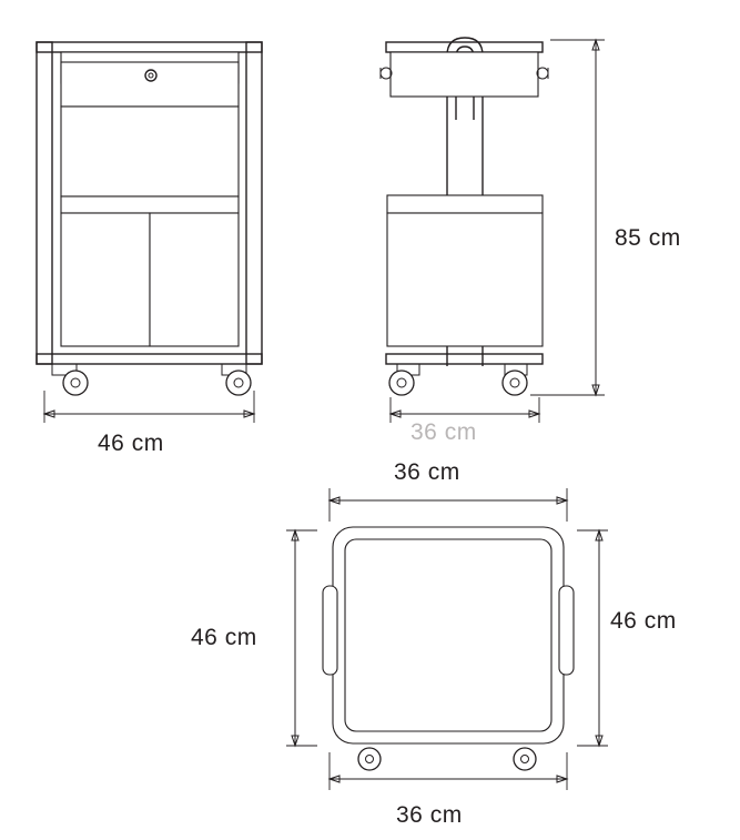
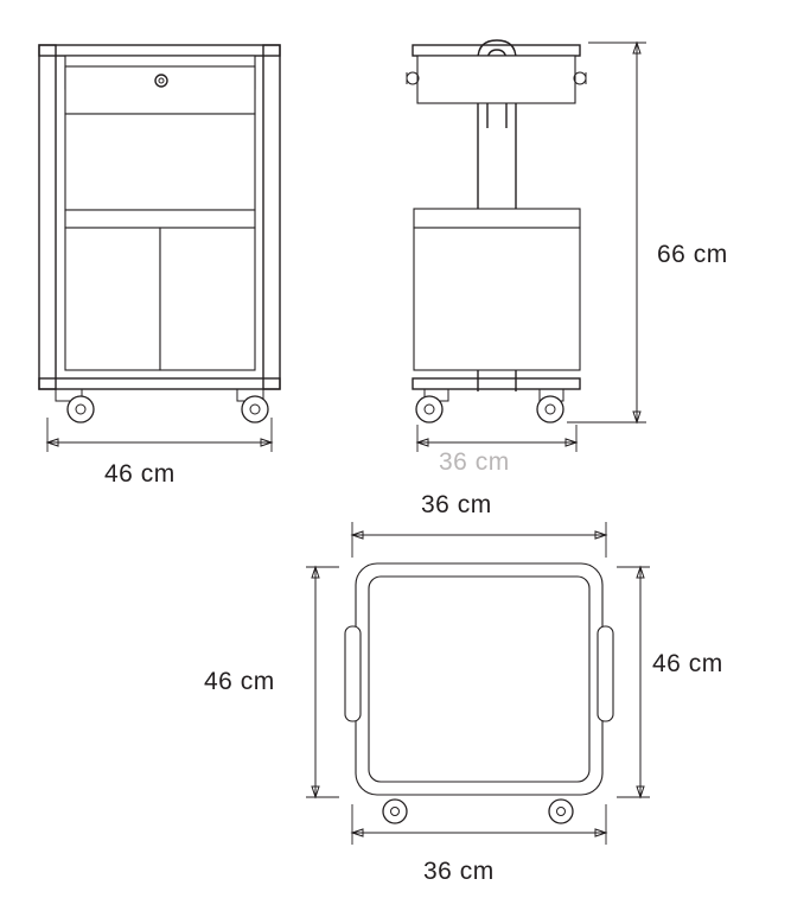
  46 cm
- 85 cm
+ 66 cm
  36 cm
  36 cm
  46 cm
  46 cm
  36 cm
